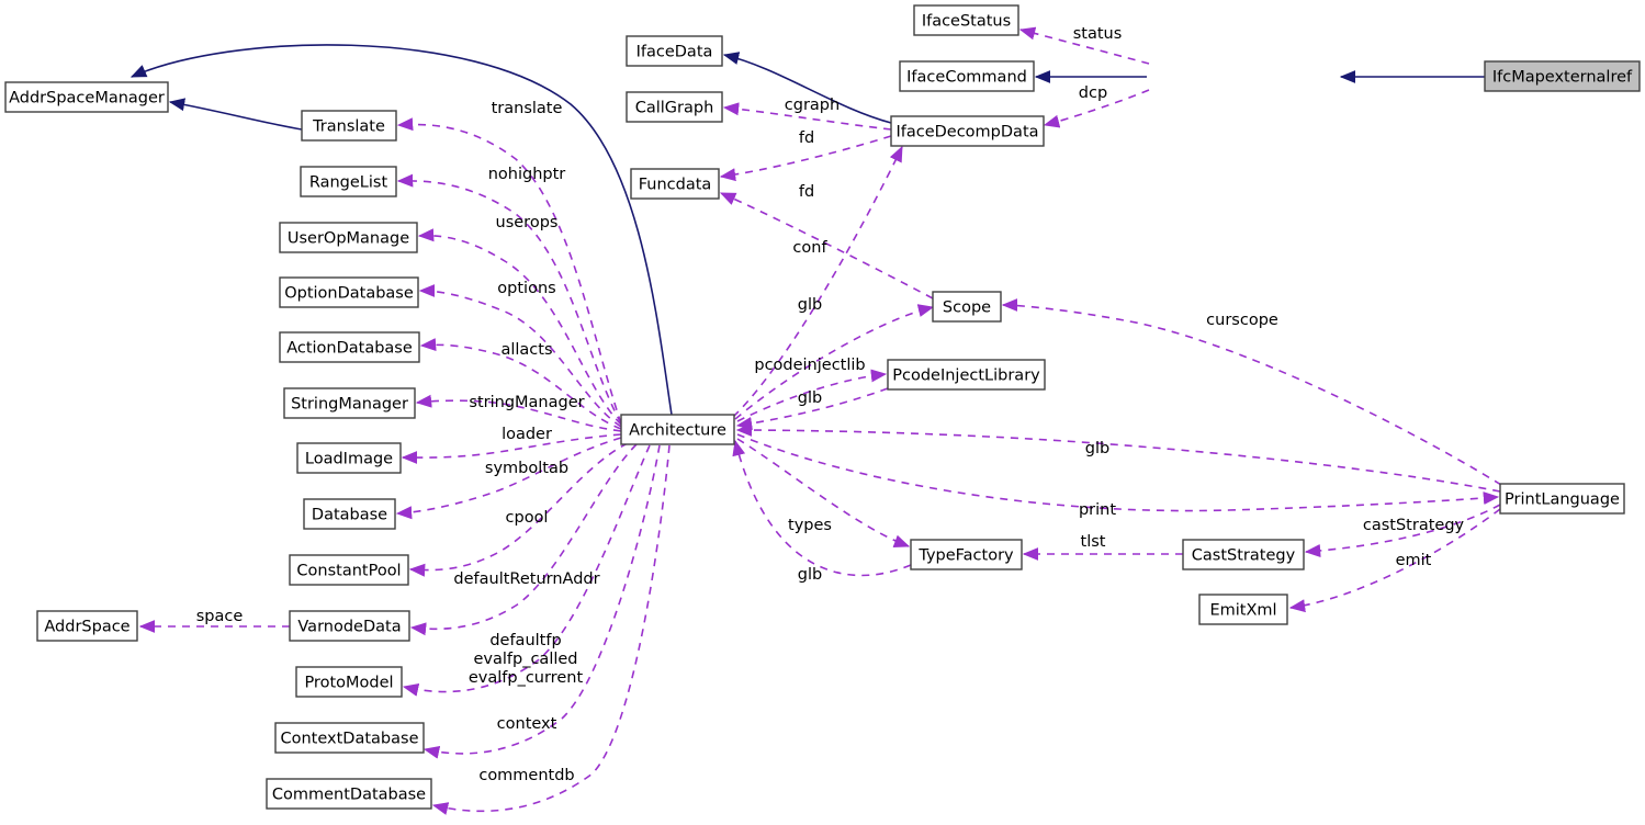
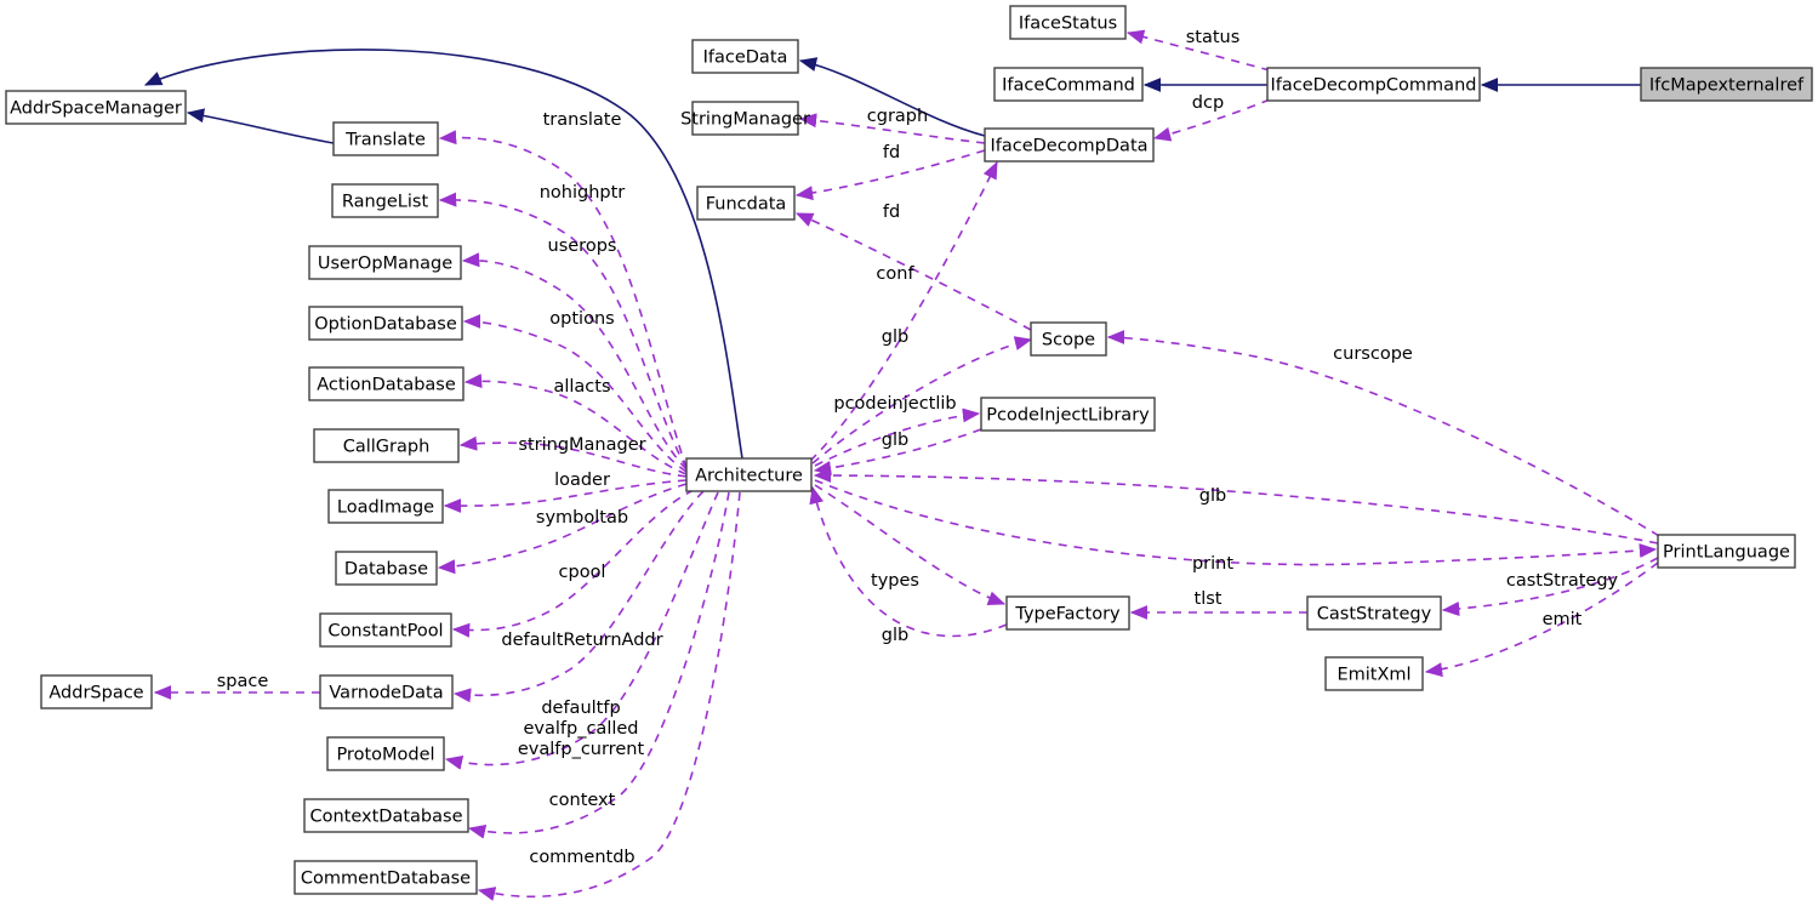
  status
  dcp
  cgraph
  fd
  fd
  conf
  glb
  pcodeinjectlib
  glb
  translate
  nohighptr
  userops
  options
  allacts
  stringManager
  loader
  symboltab
  cpool
  defaultReturnAddr
  defaultfp evalfp_called evalfp_current
  context
  commentdb
  types
  glb
  space
  curscope
  glb
  print
  castStrategy
  tlst
  emit
  AddrSpaceManager
  Translate
  RangeList
  UserOpManage
  OptionDatabase
  ActionDatabase
- StringManager
+ CallGraph
  LoadImage
  Database
  ConstantPool
  AddrSpace
  VarnodeData
  ProtoModel
  ContextDatabase
  CommentDatabase
  Architecture
  IfaceData
- CallGraph
+ StringManager
  Funcdata
  IfaceStatus
  IfaceCommand
  IfaceDecompData
  Scope
  PcodeInjectLibrary
  TypeFactory
  CastStrategy
  EmitXml
+ IfaceDecompCommand
  IfcMapexternalref
  PrintLanguage
